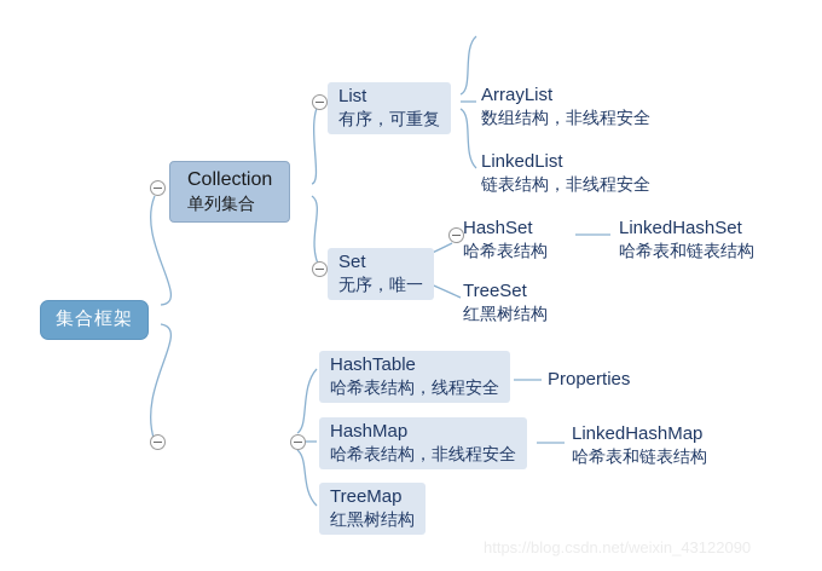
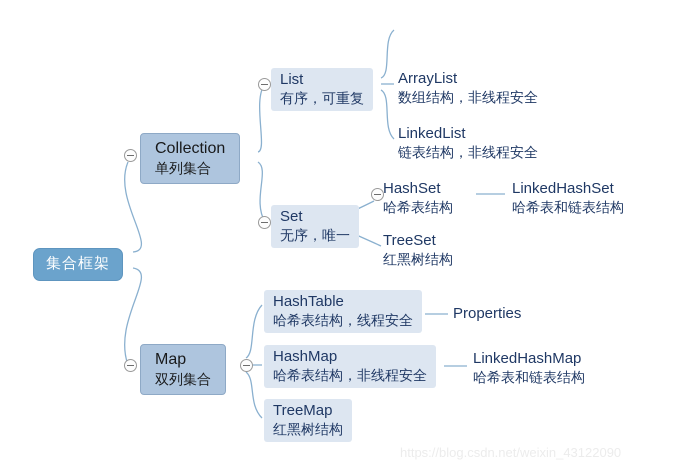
  集合框架
  Collection
  单列集合
  List
  有序，可重复
  ArrayList
  数组结构，非线程安全
  LinkedList
  链表结构，非线程安全
  Set
  无序，唯一
  HashSet
  哈希表结构
  LinkedHashSet
  哈希表和链表结构
  TreeSet
  红黑树结构
+ Map
+ 双列集合
  HashTable
  哈希表结构，线程安全
  Properties
  HashMap
  哈希表结构，非线程安全
  LinkedHashMap
  哈希表和链表结构
  TreeMap
  红黑树结构
